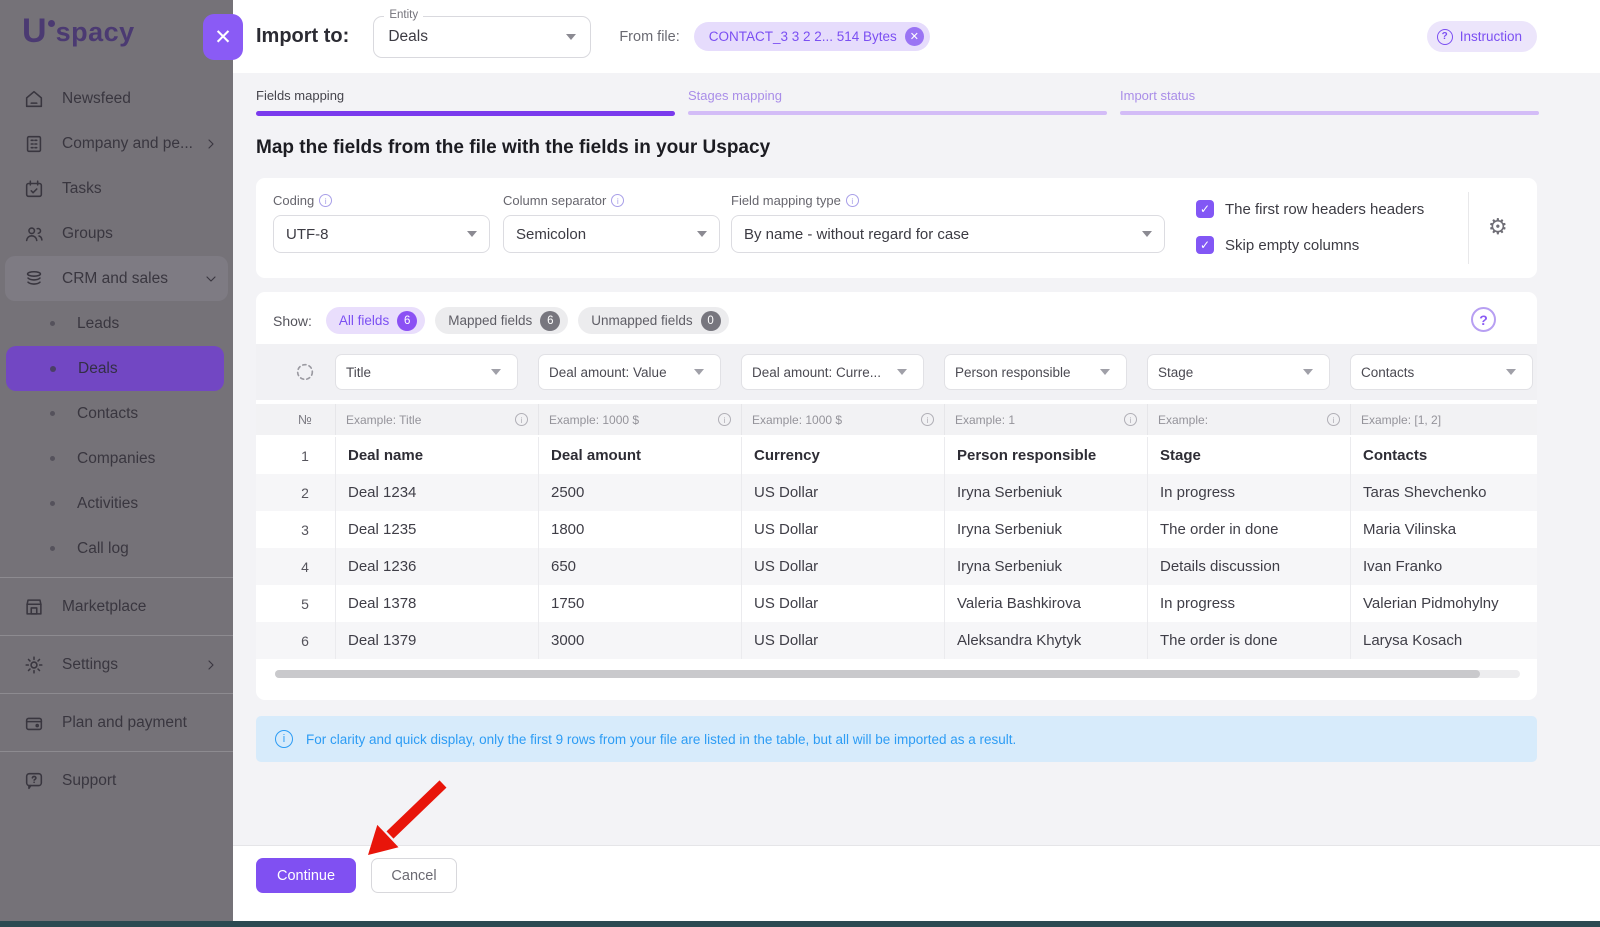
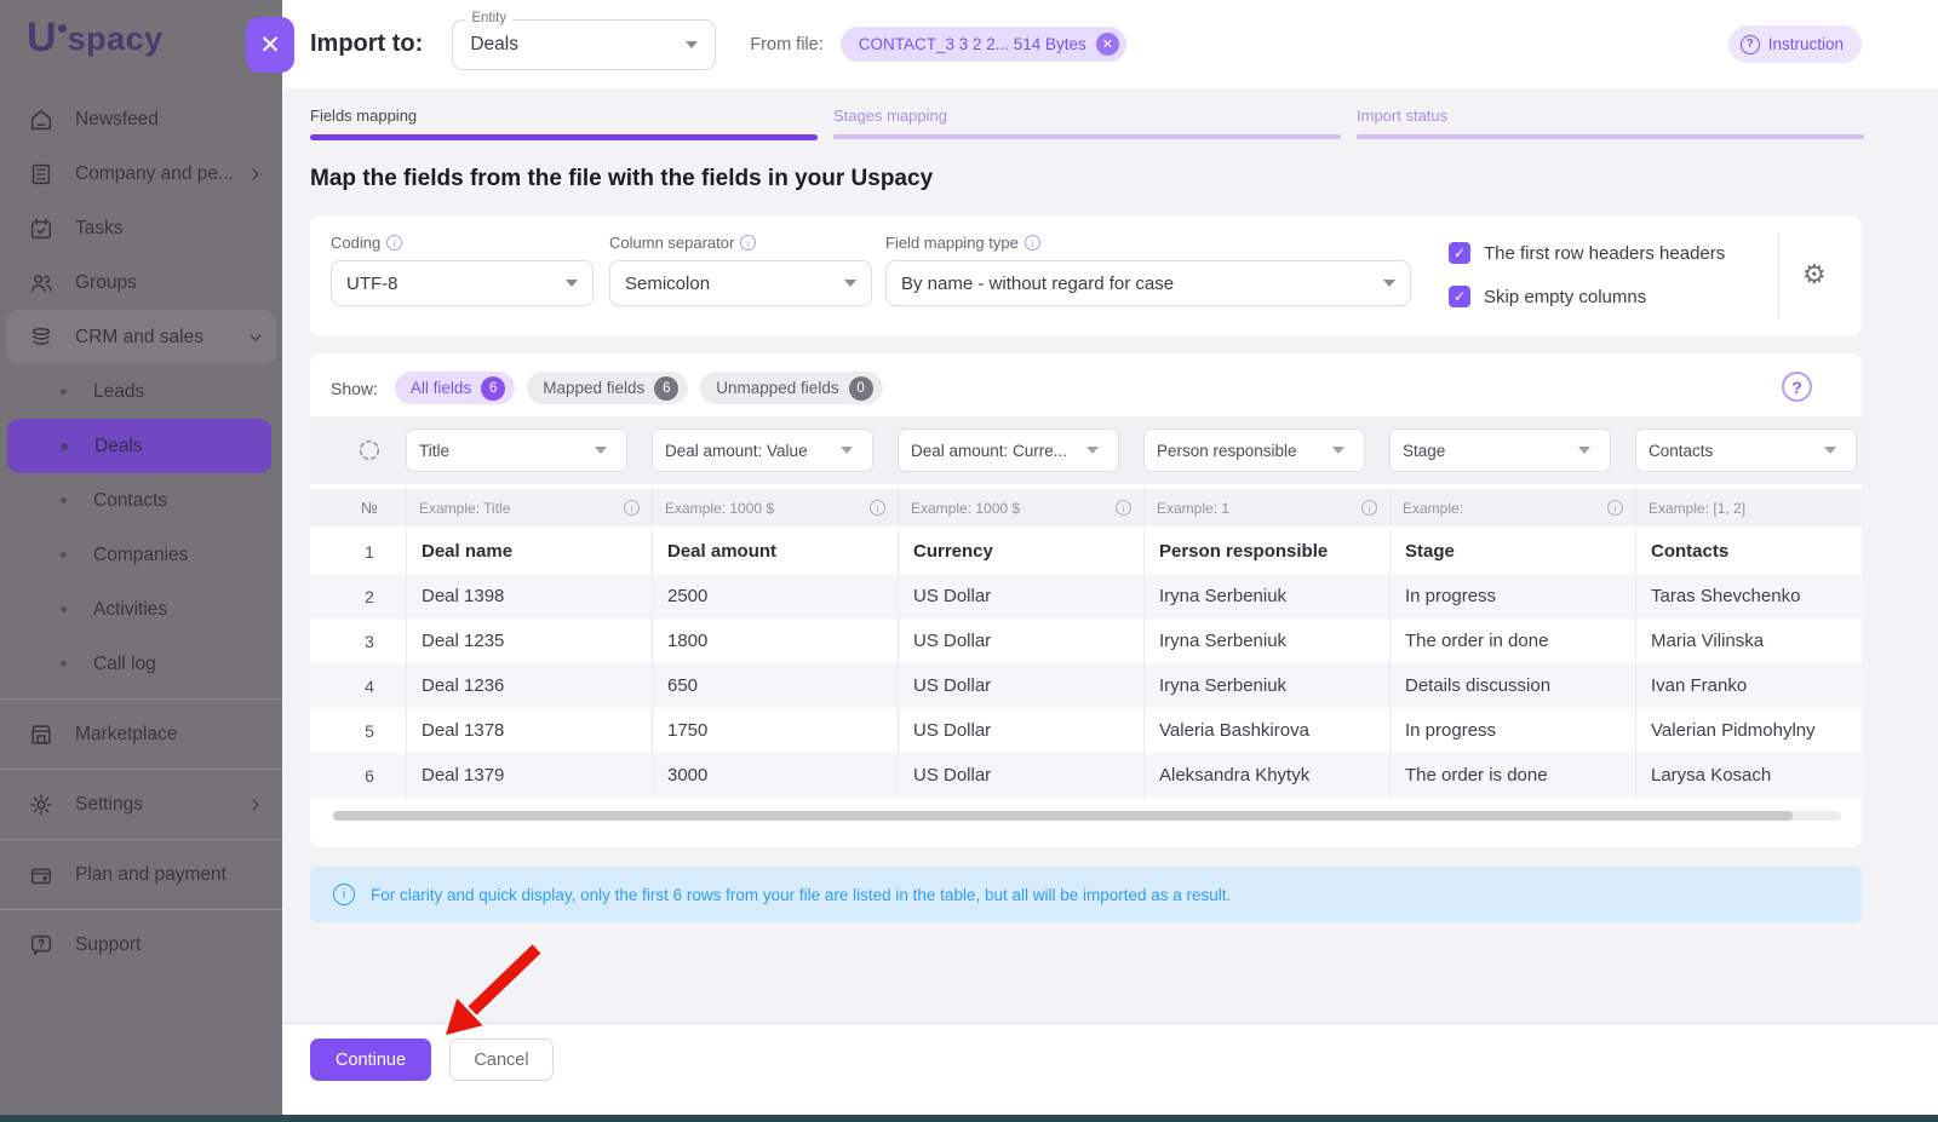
  U
  spacy
  Newsfeed
  Company and pe...
  Tasks
  Groups
  CRM and sales
  Leads
  Deals
  Contacts
  Companies
  Activities
  Call log
  Marketplace
  Settings
  Plan and payment
  Support
  ✕
  Import to:
  Entity
  Deals
  From file:
  CONTACT_3 3 2 2... 514 Bytes
  ✕
  ?
  Instruction
  Fields mapping
  Stages mapping
  Import status
  Map the fields from the file with the fields in your Uspacy
  Coding
  i
  UTF-8
  Column separator
  i
  Semicolon
  Field mapping type
  i
  By name - without regard for case
  ✓
  The first row headers headers
  ✓
  Skip empty columns
  ⚙
  Show:
  All fields
  6
  Mapped fields
  6
  Unmapped fields
  0
  ?
  Title
  Deal amount: Value
  Deal amount: Curre...
  Person responsible
  Stage
  Contacts
  №
  Example: Title
  i
  Example: 1000 $
  i
  Example: 1000 $
  i
  Example: 1
  i
  Example:
  i
  Example: [1, 2]
  1
  Deal name
  Deal amount
  Currency
  Person responsible
  Stage
  Contacts
  2
- Deal 1234
+ Deal 1398
  2500
  US Dollar
  Iryna Serbeniuk
  In progress
  Taras Shevchenko
  3
  Deal 1235
  1800
  US Dollar
  Iryna Serbeniuk
  The order in done
  Maria Vilinska
  4
  Deal 1236
  650
  US Dollar
  Iryna Serbeniuk
  Details discussion
  Ivan Franko
  5
  Deal 1378
  1750
  US Dollar
  Valeria Bashkirova
  In progress
  Valerian Pidmohylny
  6
  Deal 1379
  3000
  US Dollar
  Aleksandra Khytyk
  The order is done
  Larysa Kosach
  i
- For clarity and quick display, only the first 9 rows from your file are listed in the table, but all will be imported as a result.
+ For clarity and quick display, only the first 6 rows from your file are listed in the table, but all will be imported as a result.
  Continue
  Cancel
